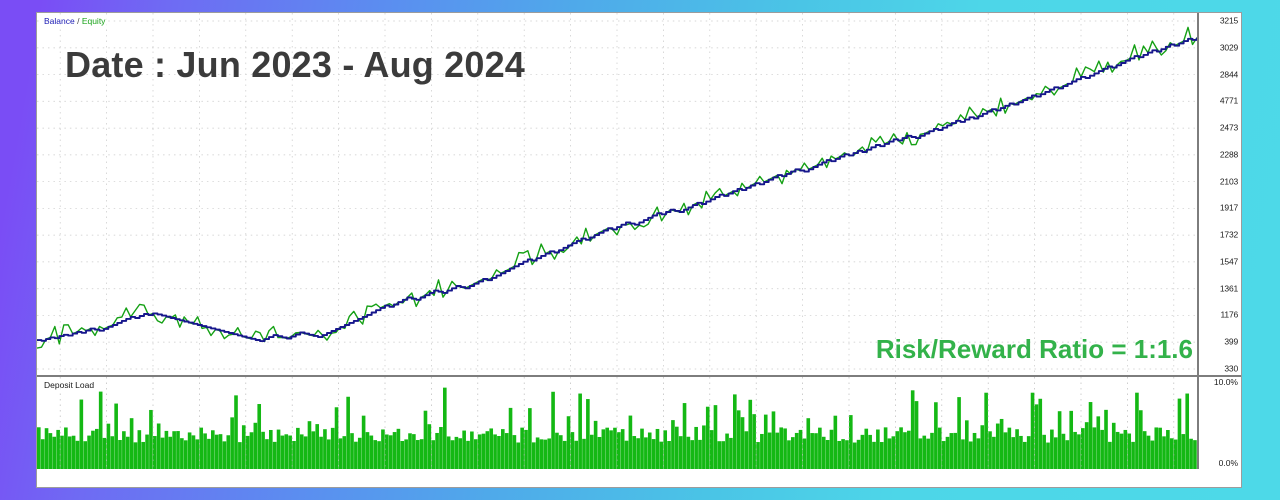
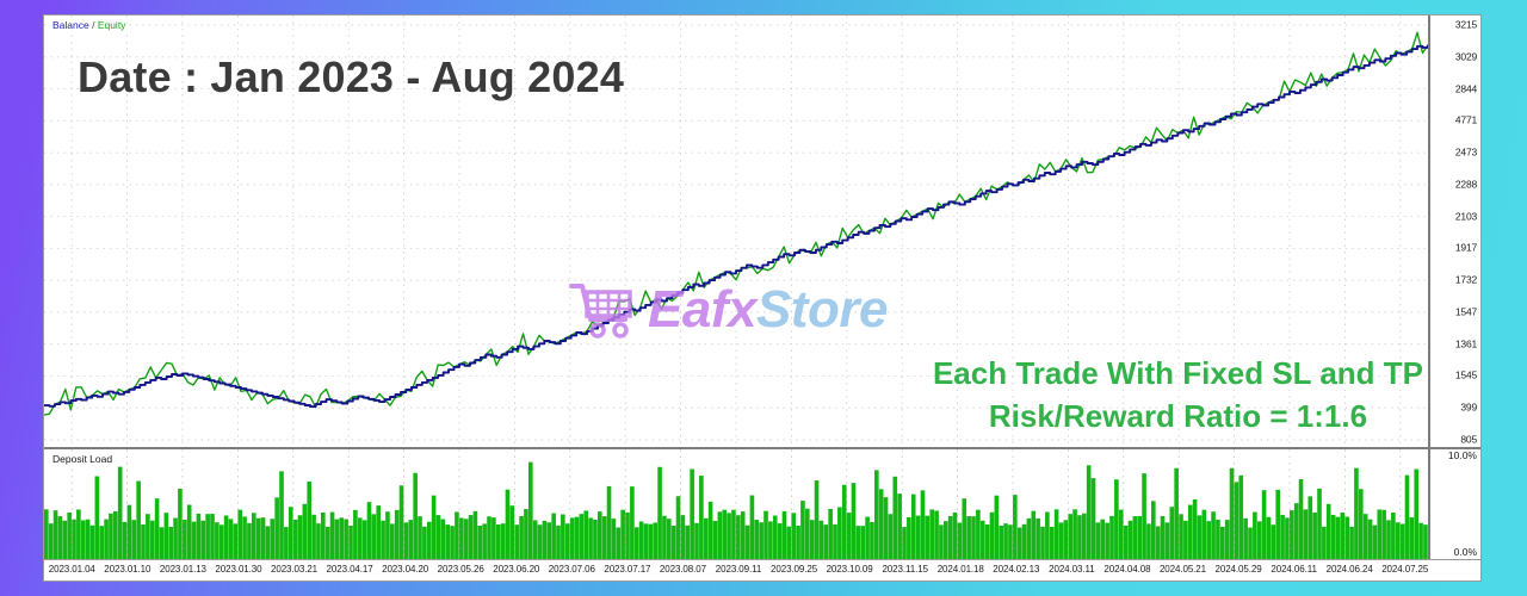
  Balance / Equity
  3215
  3029
  2844
  4771
  2473
  2288
  2103
  1917
  1732
  1547
  1361
- 1176
+ 1545
  399
- 330
+ 805
- Date : Jun 2023 - Aug 2024
+ Date : Jan 2023 - Aug 2024
+ EafxStore
+ Each Trade With Fixed SL and TP
  Risk/Reward Ratio = 1:1.6
  Deposit Load
  10.0%
  0.0%
+ 2023.01.04
+ 2023.01.10
+ 2023.01.13
+ 2023.01.30
+ 2023.03.21
+ 2023.04.17
+ 2023.04.20
+ 2023.05.26
+ 2023.06.20
+ 2023.07.06
+ 2023.07.17
+ 2023.08.07
+ 2023.09.11
+ 2023.09.25
+ 2023.10.09
+ 2023.11.15
+ 2024.01.18
+ 2024.02.13
+ 2024.03.11
+ 2024.04.08
+ 2024.05.21
+ 2024.05.29
+ 2024.06.11
+ 2024.06.24
+ 2024.07.25
